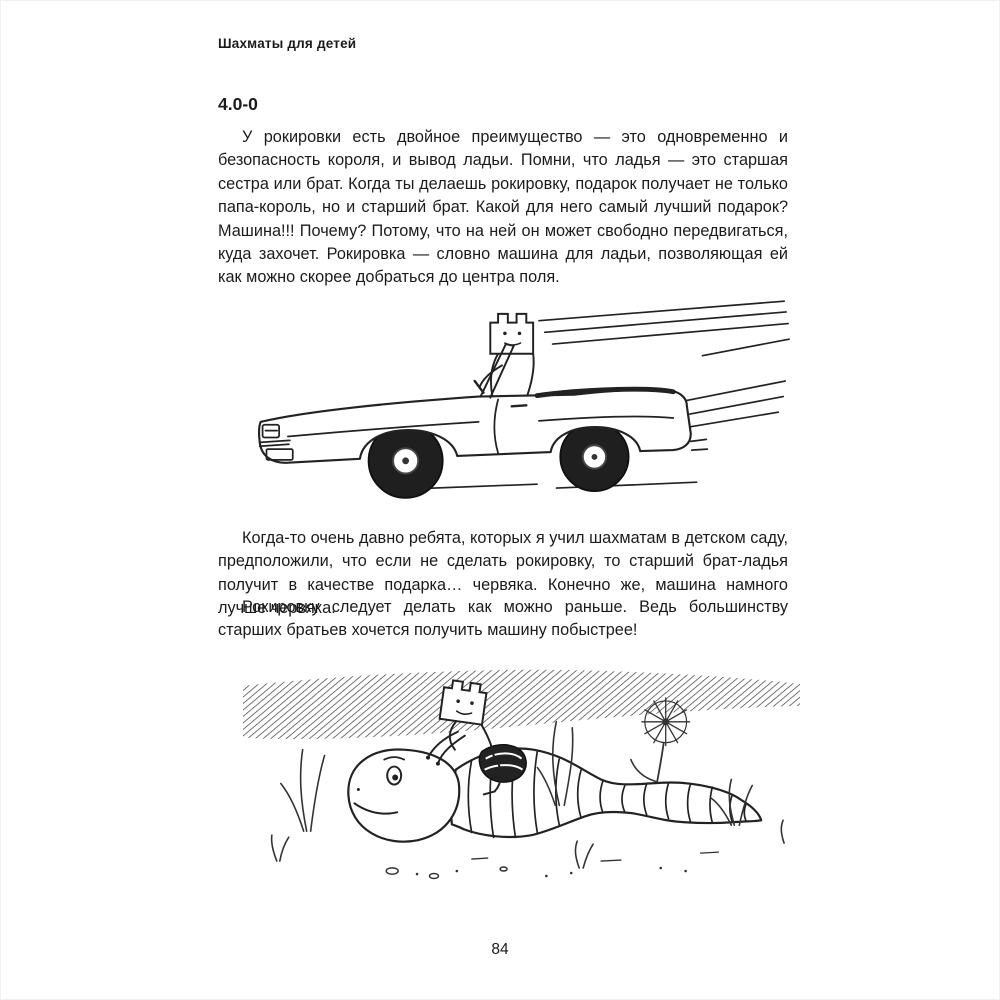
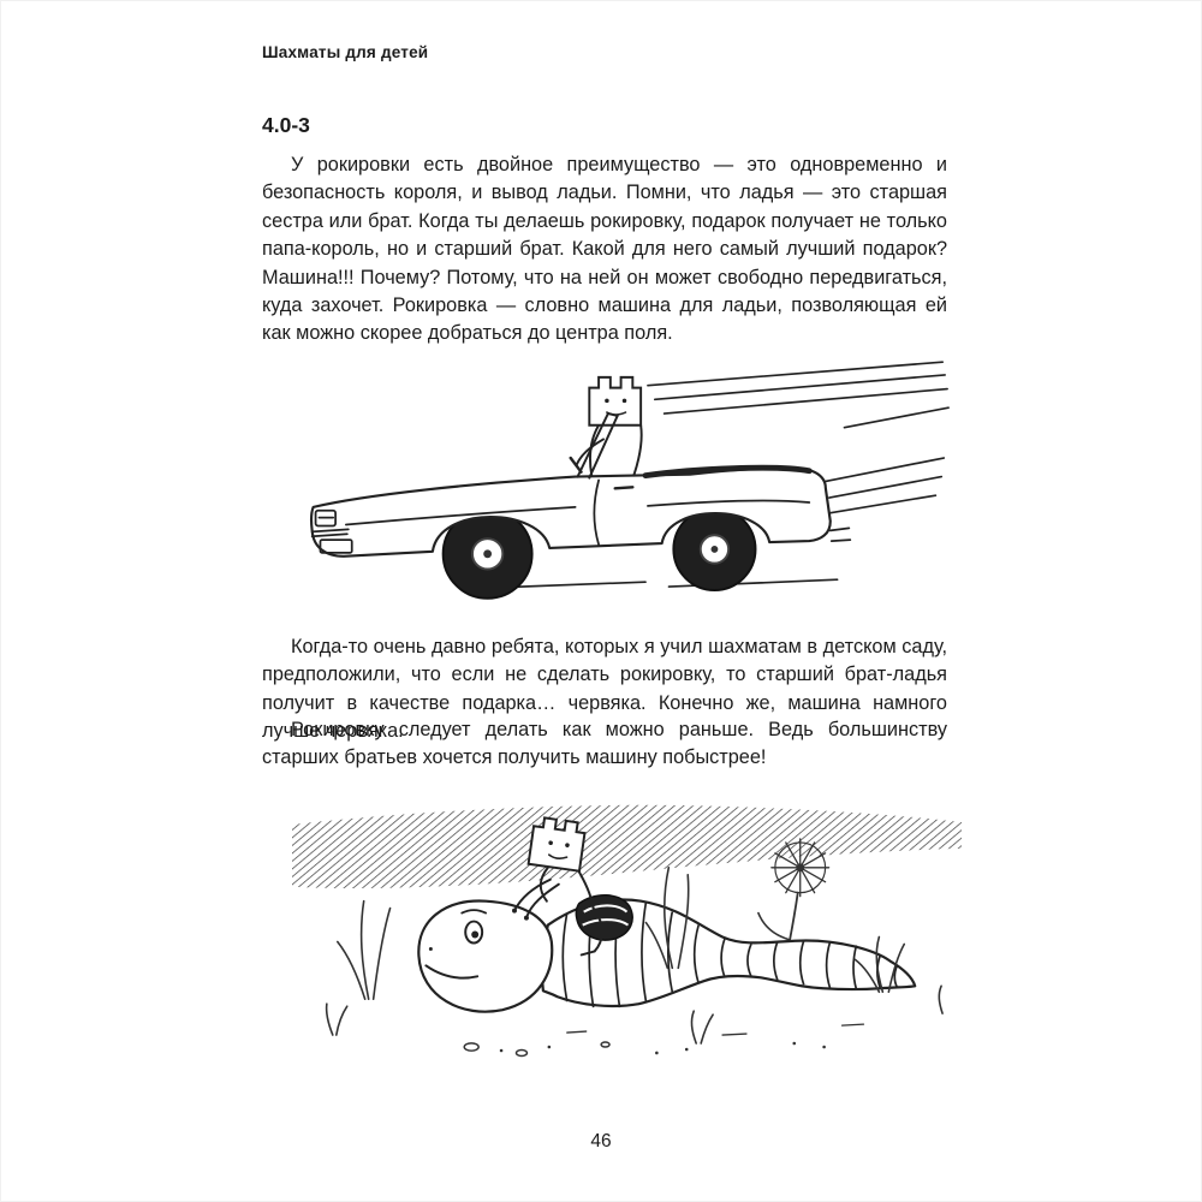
  Шахматы для детей
- 4.0-0
+ 4.0-3
  У рокировки есть двойное преимущество — это одновременно и безопасность короля, и вывод ладьи. Помни, что ладья — это старшая сестра или брат. Когда ты делаешь рокировку, подарок получает не только папа-король, но и старший брат. Какой для него самый лучший подарок? Машина!!! Почему? Потому, что на ней он может свободно передвигаться, куда захочет. Рокировка — словно машина для ладьи, позволяющая ей как можно скорее добраться до центра поля.
  Когда-то очень давно ребята, которых я учил шахматам в детском саду, предположили, что если не сделать рокировку, то старший брат-ладья получит в качестве подарка… червяка. Конечно же, машина намного лучше червяка.
  Рокировку следует делать как можно раньше. Ведь большинству старших братьев хочется получить машину побыстрее!
- 84
+ 46
